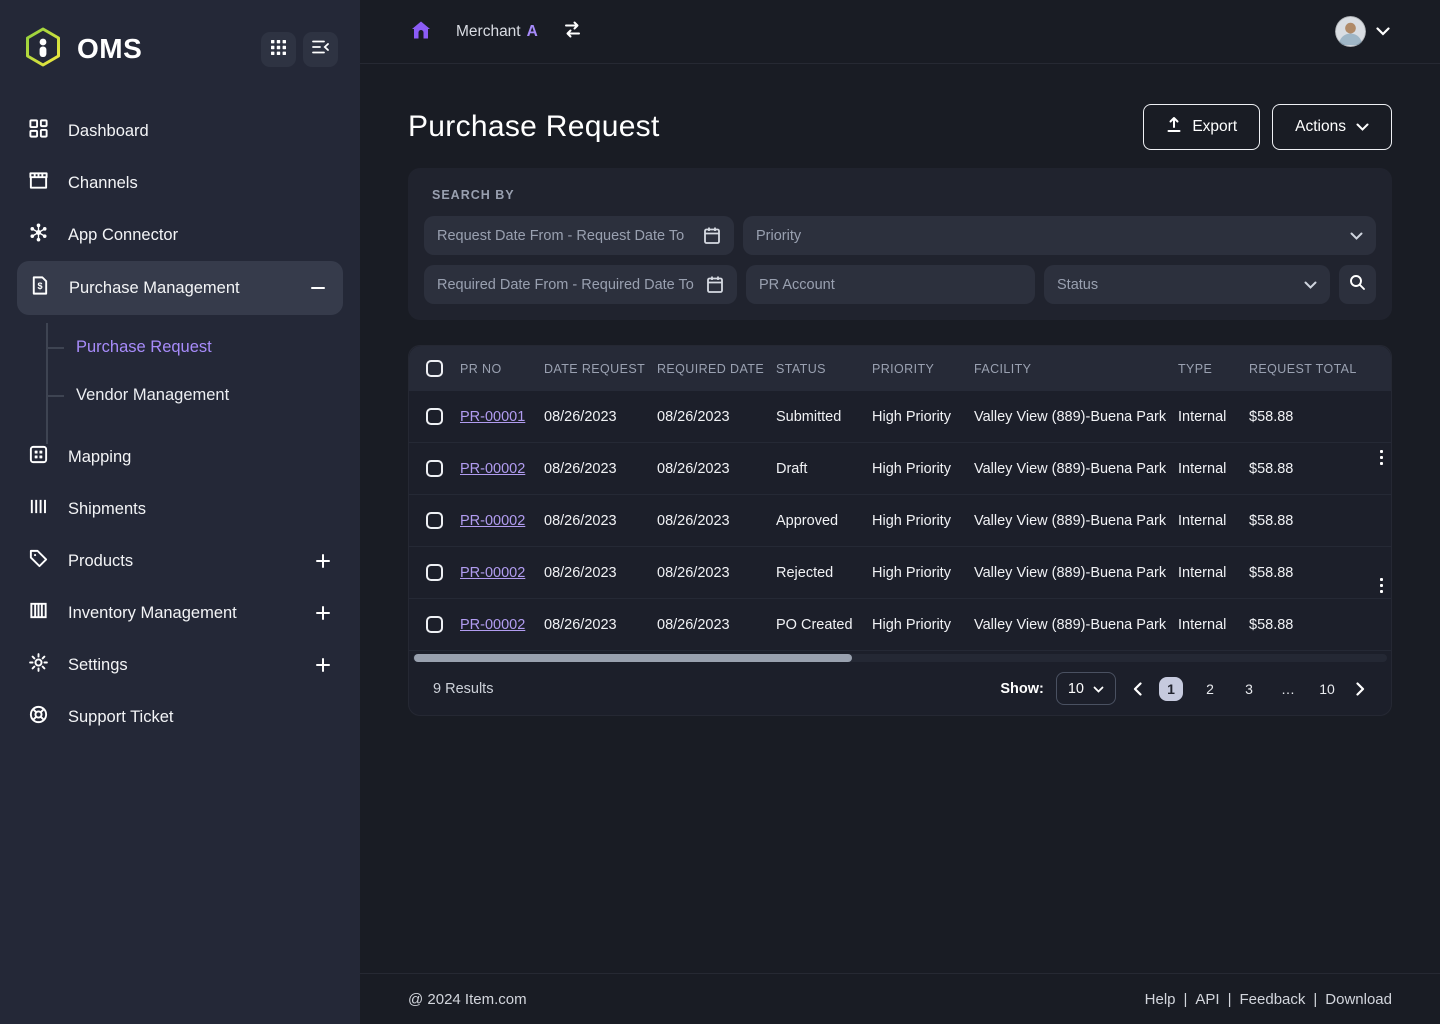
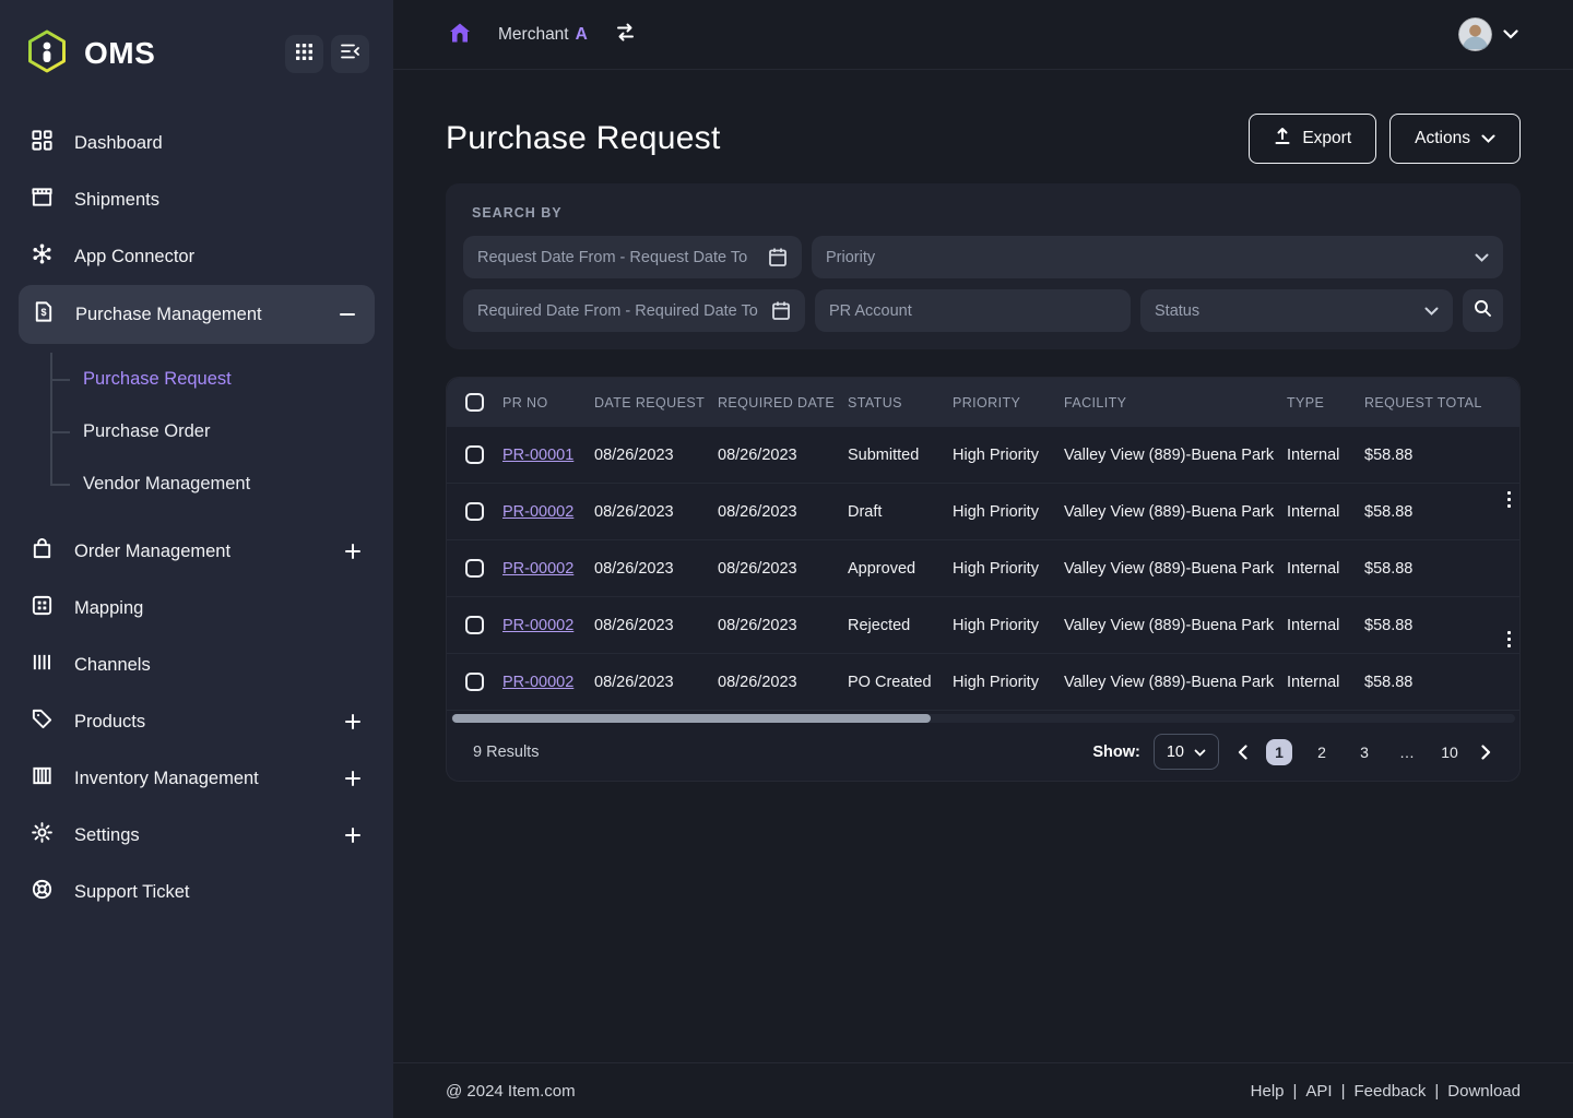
  OMS
  Dashboard
- Channels
+ Shipments
  App Connector
  $
  Purchase Management
  Purchase Request
+ Purchase Order
  Vendor Management
+ Order Management
  Mapping
- Shipments
+ Channels
  Products
  Inventory Management
  Settings
  Support Ticket
  Merchant
  A
  Purchase Request
  Export
  Actions
  SEARCH BY
  Request Date From - Request Date To
  Priority
  Required Date From - Required Date To
  PR Account
  Status
  PR NO
  DATE REQUEST
  REQUIRED DATE
  STATUS
  PRIORITY
  FACILITY
  TYPE
  REQUEST TOTAL
  PR-00001
  08/26/2023
  08/26/2023
  Submitted
  High Priority
  Valley View (889)-Buena Park
  Internal
  $58.88
  PR-00002
  08/26/2023
  08/26/2023
  Draft
  High Priority
  Valley View (889)-Buena Park
  Internal
  $58.88
  PR-00002
  08/26/2023
  08/26/2023
  Approved
  High Priority
  Valley View (889)-Buena Park
  Internal
  $58.88
  PR-00002
  08/26/2023
  08/26/2023
  Rejected
  High Priority
  Valley View (889)-Buena Park
  Internal
  $58.88
  PR-00002
  08/26/2023
  08/26/2023
  PO Created
  High Priority
  Valley View (889)-Buena Park
  Internal
  $58.88
  9 Results
  Show:
  10
  1
  2
  3
  …
  10
  @ 2024 Item.com
  Help
  |
  API
  |
  Feedback
  |
  Download
